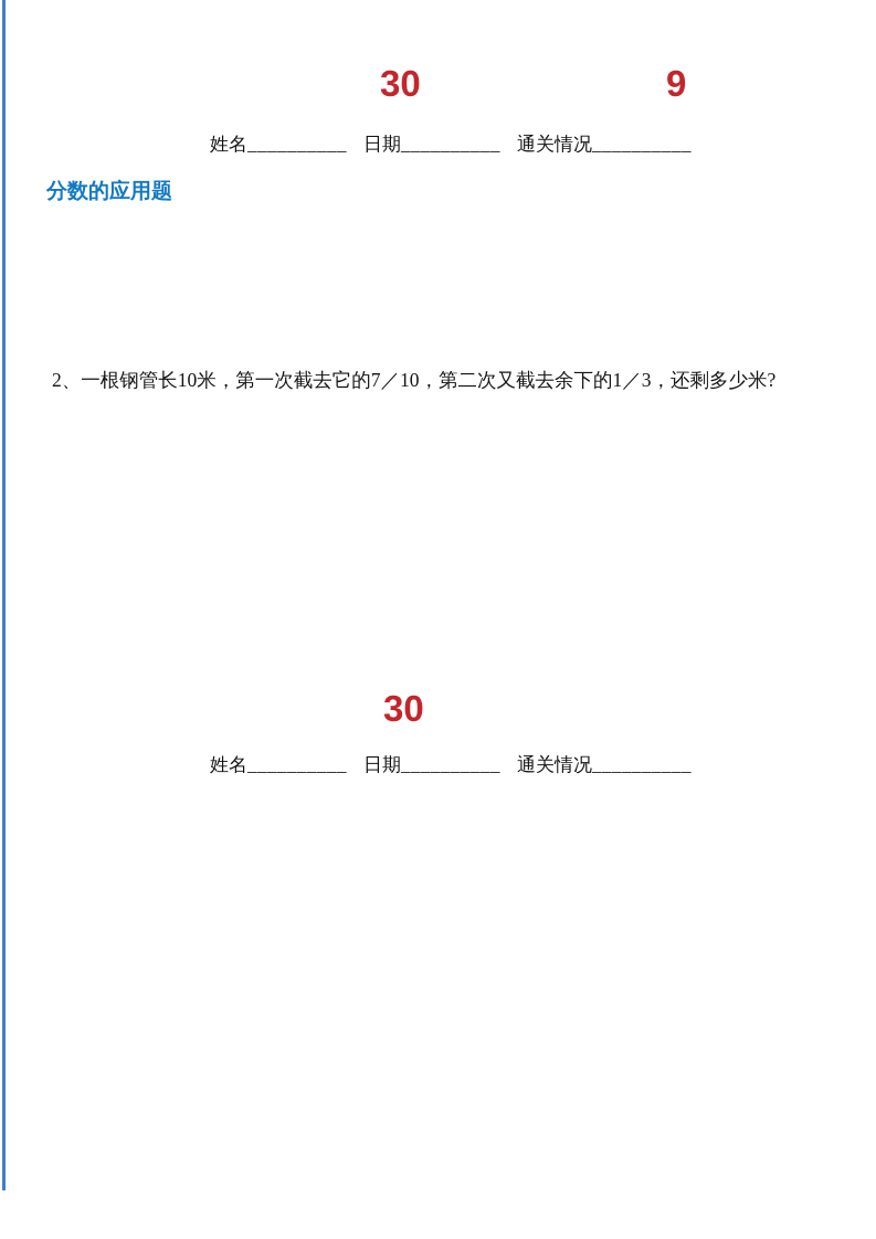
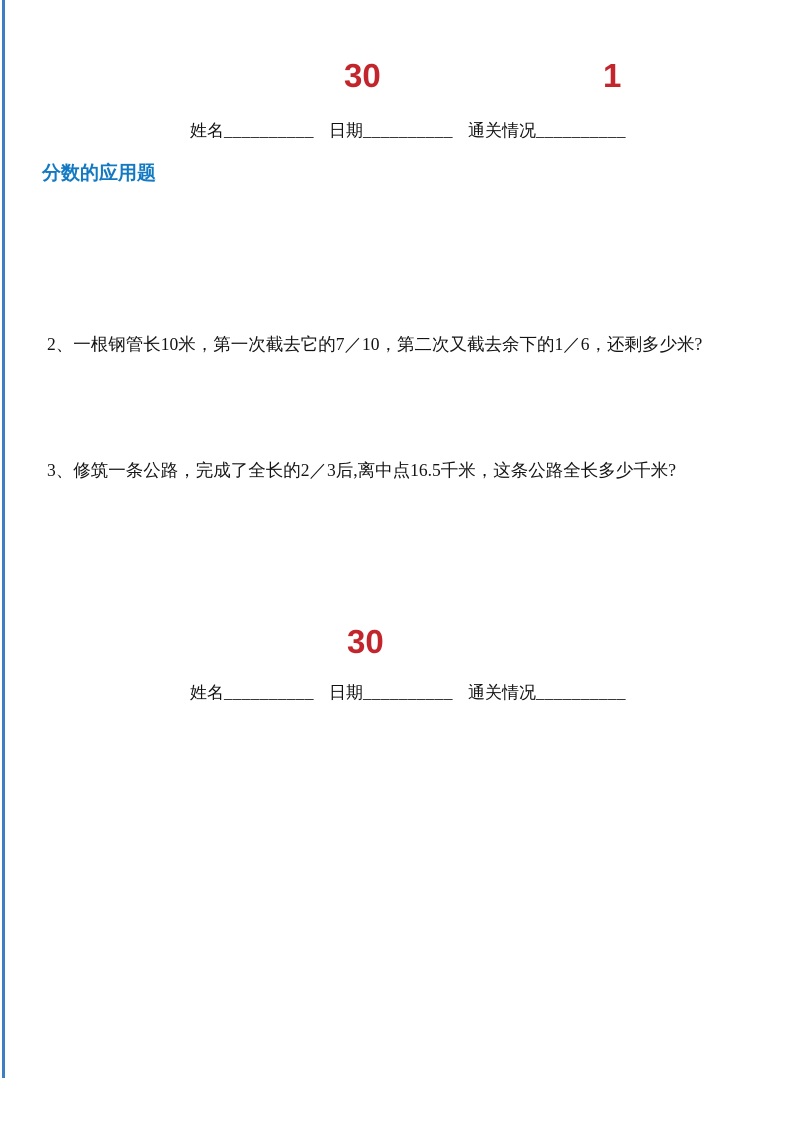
  30
- 9
+ 1
  姓名
  __________
  日期
  __________
  通关情况
  __________
  分数的应用题
- 2、一根钢管长10米，第一次截去它的7／10，第二次又截去余下的1／3，还剩多少米?
+ 2、一根钢管长10米，第一次截去它的7／10，第二次又截去余下的1／6，还剩多少米?
+ 3、修筑一条公路，完成了全长的2／3后,离中点16.5千米，这条公路全长多少千米?
  30
  姓名
  __________
  日期
  __________
  通关情况
  __________
